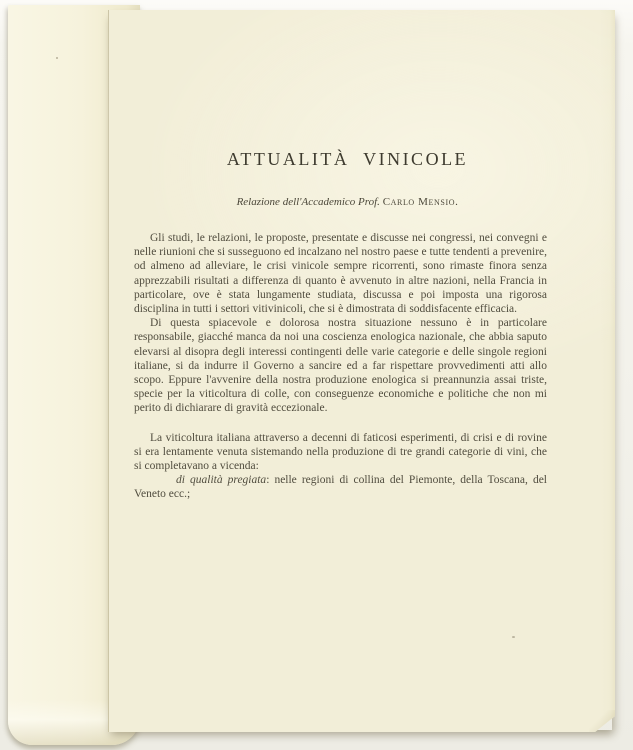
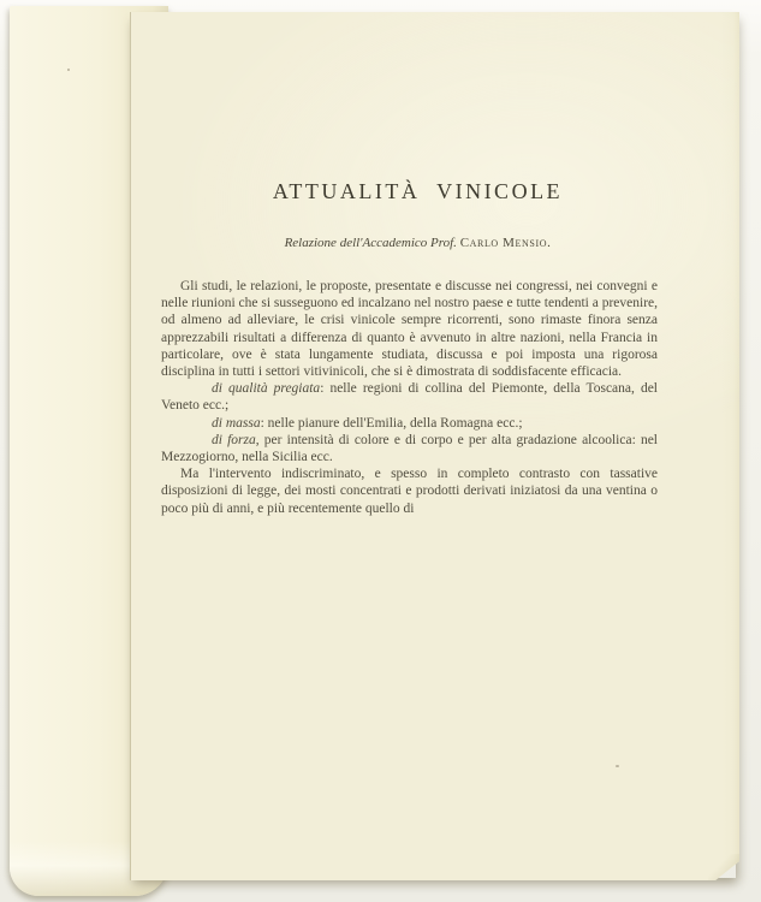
  ATTUALITÀ VINICOLE
  Relazione dell'Accademico Prof. Carlo Mensio.
  Gli studi, le relazioni, le proposte, presentate e discusse nei congressi, nei convegni e nelle riunioni che si susseguono ed incalzano nel nostro paese e tutte tendenti a prevenire, od almeno ad alleviare, le crisi vinicole sempre ricorrenti, sono rimaste finora senza apprezzabili risultati a differenza di quanto è avvenuto in altre nazioni, nella Francia in particolare, ove è stata lungamente studiata, discussa e poi imposta una rigorosa disciplina in tutti i settori vitivinicoli, che si è dimostrata di soddisfacente efficacia.
- Di questa spiacevole e dolorosa nostra situazione nessuno è in particolare responsabile, giacché manca da noi una coscienza enologica nazionale, che abbia saputo elevarsi al disopra degli interessi contingenti delle varie categorie e delle singole regioni italiane, si da indurre il Governo a sancire ed a far rispettare provvedimenti atti allo scopo. Eppure l'avvenire della nostra produzione enologica si preannunzia assai triste, specie per la viticoltura di colle, con conseguenze economiche e politiche che non mi perito di dichiarare di gravità eccezionale.
- La viticoltura italiana attraverso a decenni di faticosi esperimenti, di crisi e di rovine si era lentamente venuta sistemando nella produzione di tre grandi categorie di vini, che si completavano a vicenda:
  di qualità pregiata: nelle regioni di collina del Piemonte, della Toscana, del Veneto ecc.;
+ di massa: nelle pianure dell'Emilia, della Romagna ecc.;
+ di forza, per intensità di colore e di corpo e per alta gradazione alcoolica: nel Mezzogiorno, nella Sicilia ecc.
+ Ma l'intervento indiscriminato, e spesso in completo contrasto con tassative disposizioni di legge, dei mosti concentrati e prodotti derivati iniziatosi da una ventina o poco più di anni, e più recentemente quello di
